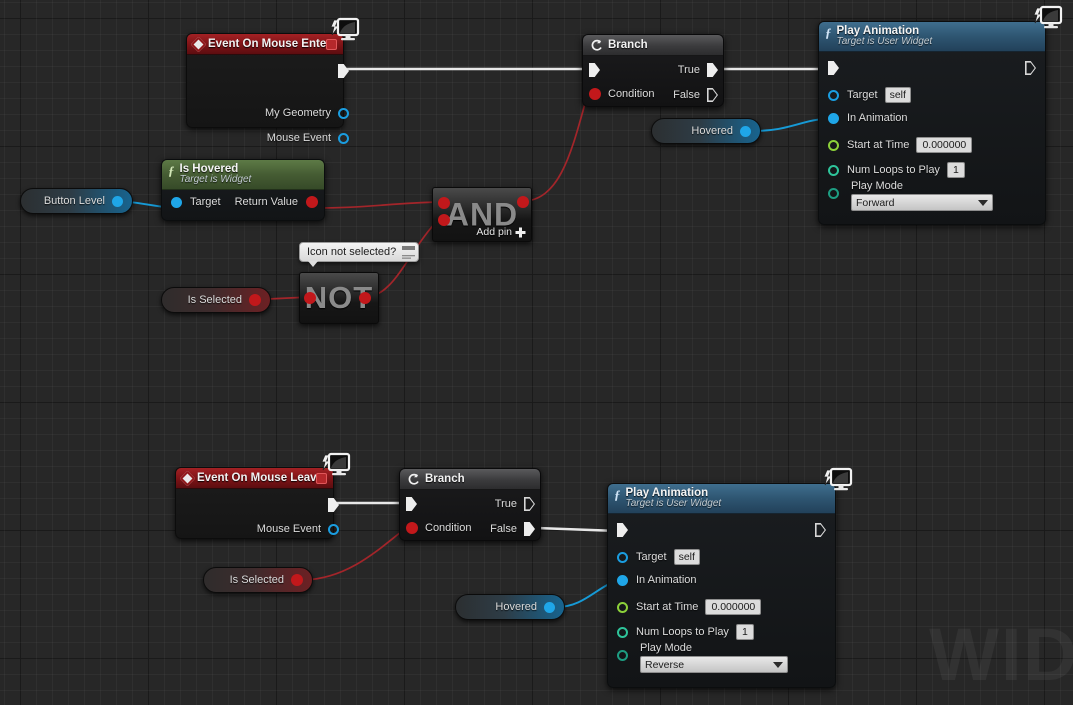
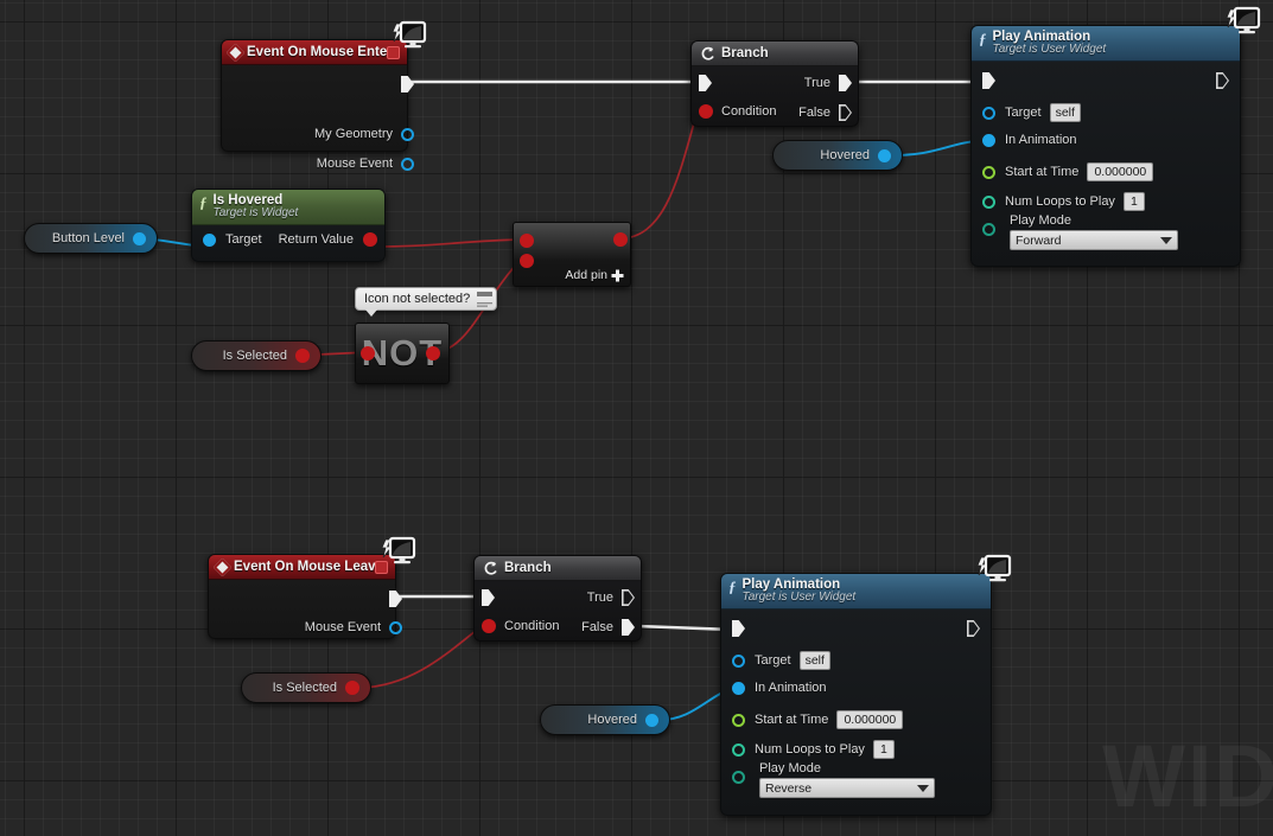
  Event On Mouse Ente
  My Geometry
  Mouse Event
  Branch
  Condition
  True
  False
  Hovered
  ƒ
  Play Animation
  Target is User Widget
  Target
  self
  In Animation
  Start at Time
  0.000000
  Num Loops to Play
  1
  Play Mode
  Forward
  Button Level
  ƒ
  Is Hovered
  Target is Widget
  Target
  Return Value
- AND
  Add pin
  Icon not selected?
  Is Selected
  Event On Mouse Leav
  Mouse Event
  Branch
  Condition
  True
  False
  Is Selected
  Hovered
  ƒ
  Play Animation
  Target is User Widget
  Target
  self
  In Animation
  Start at Time
  0.000000
  Num Loops to Play
  1
  Play Mode
  Reverse
  WID
